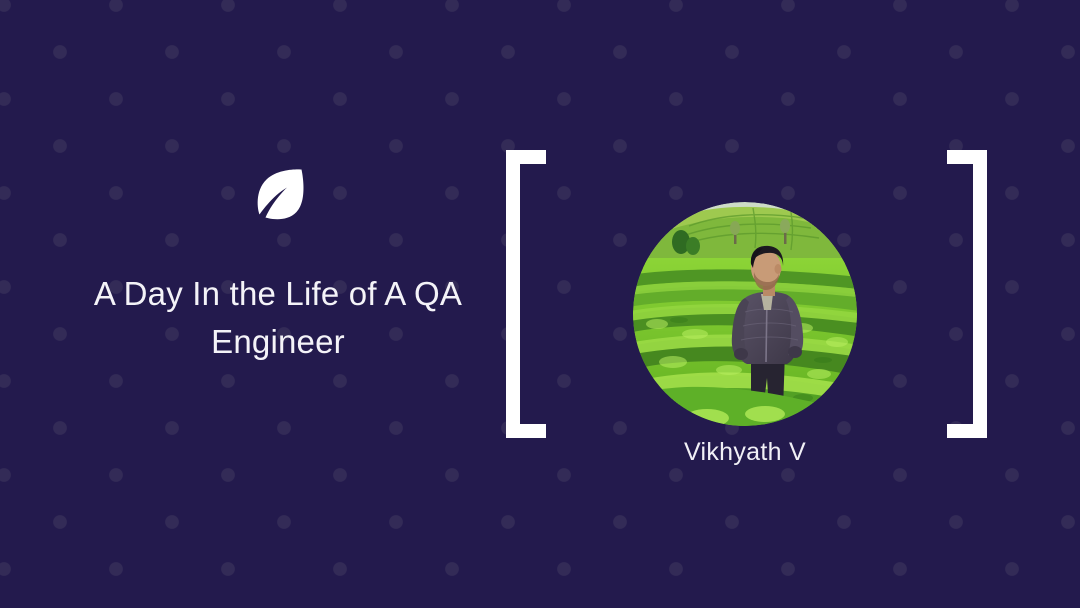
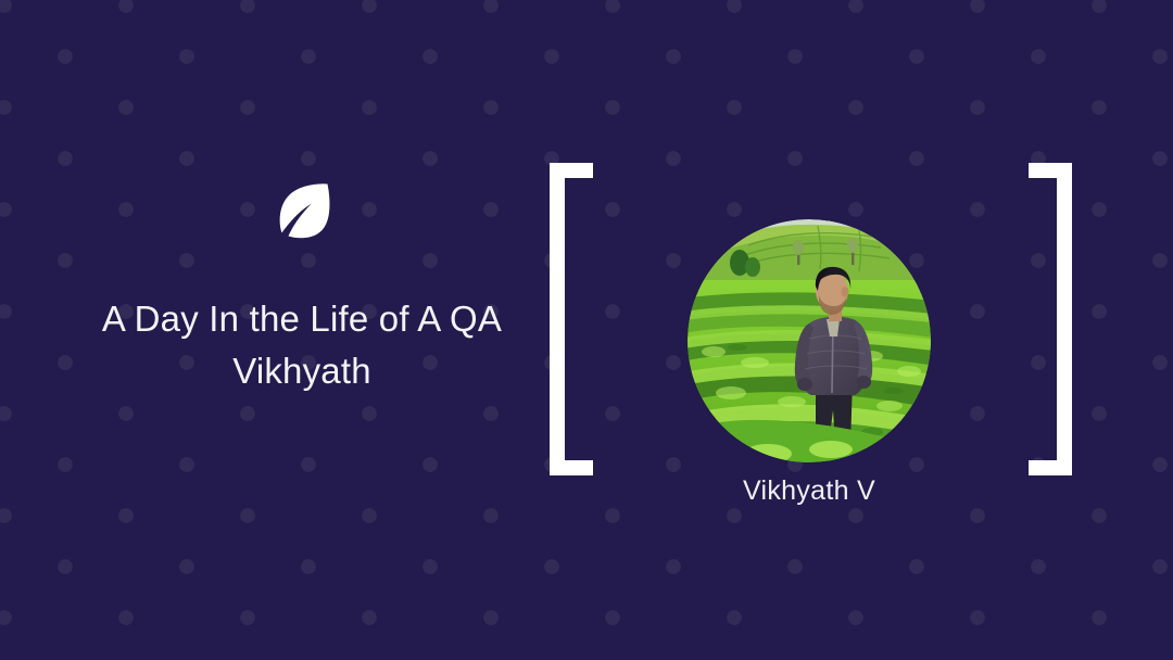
- A Day In the Life of A QA Engineer
+ A Day In the Life of A QA Vikhyath
  Vikhyath V
